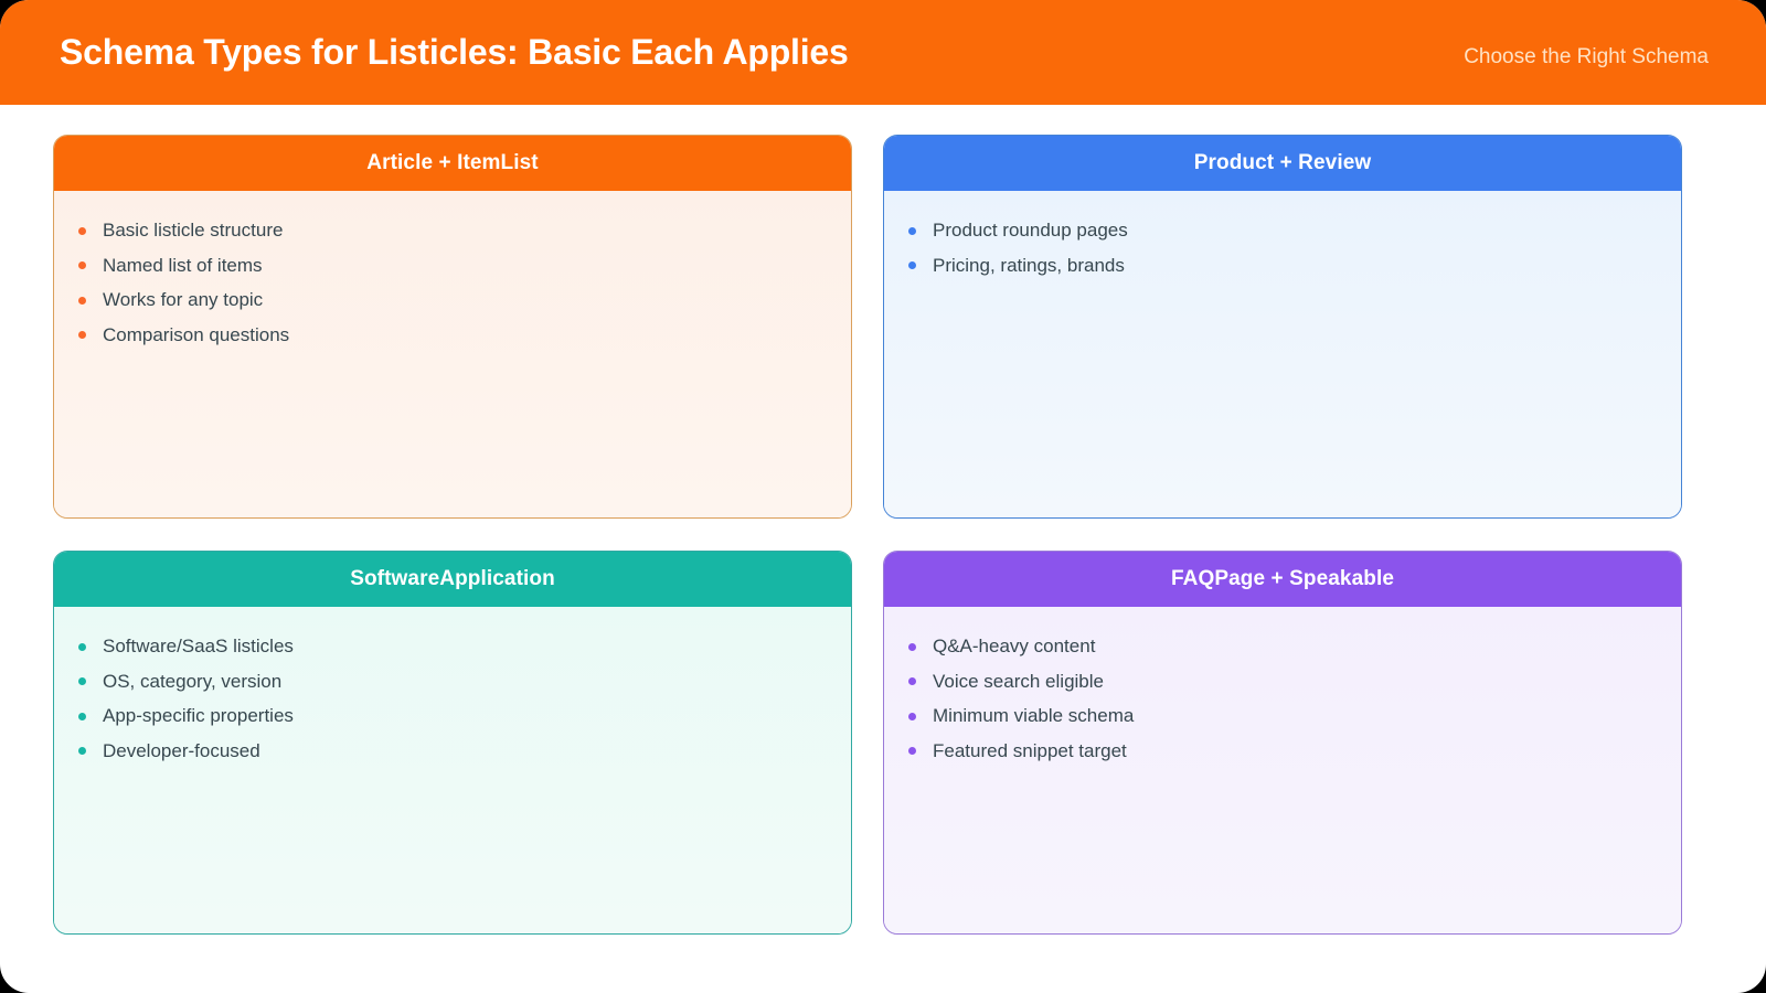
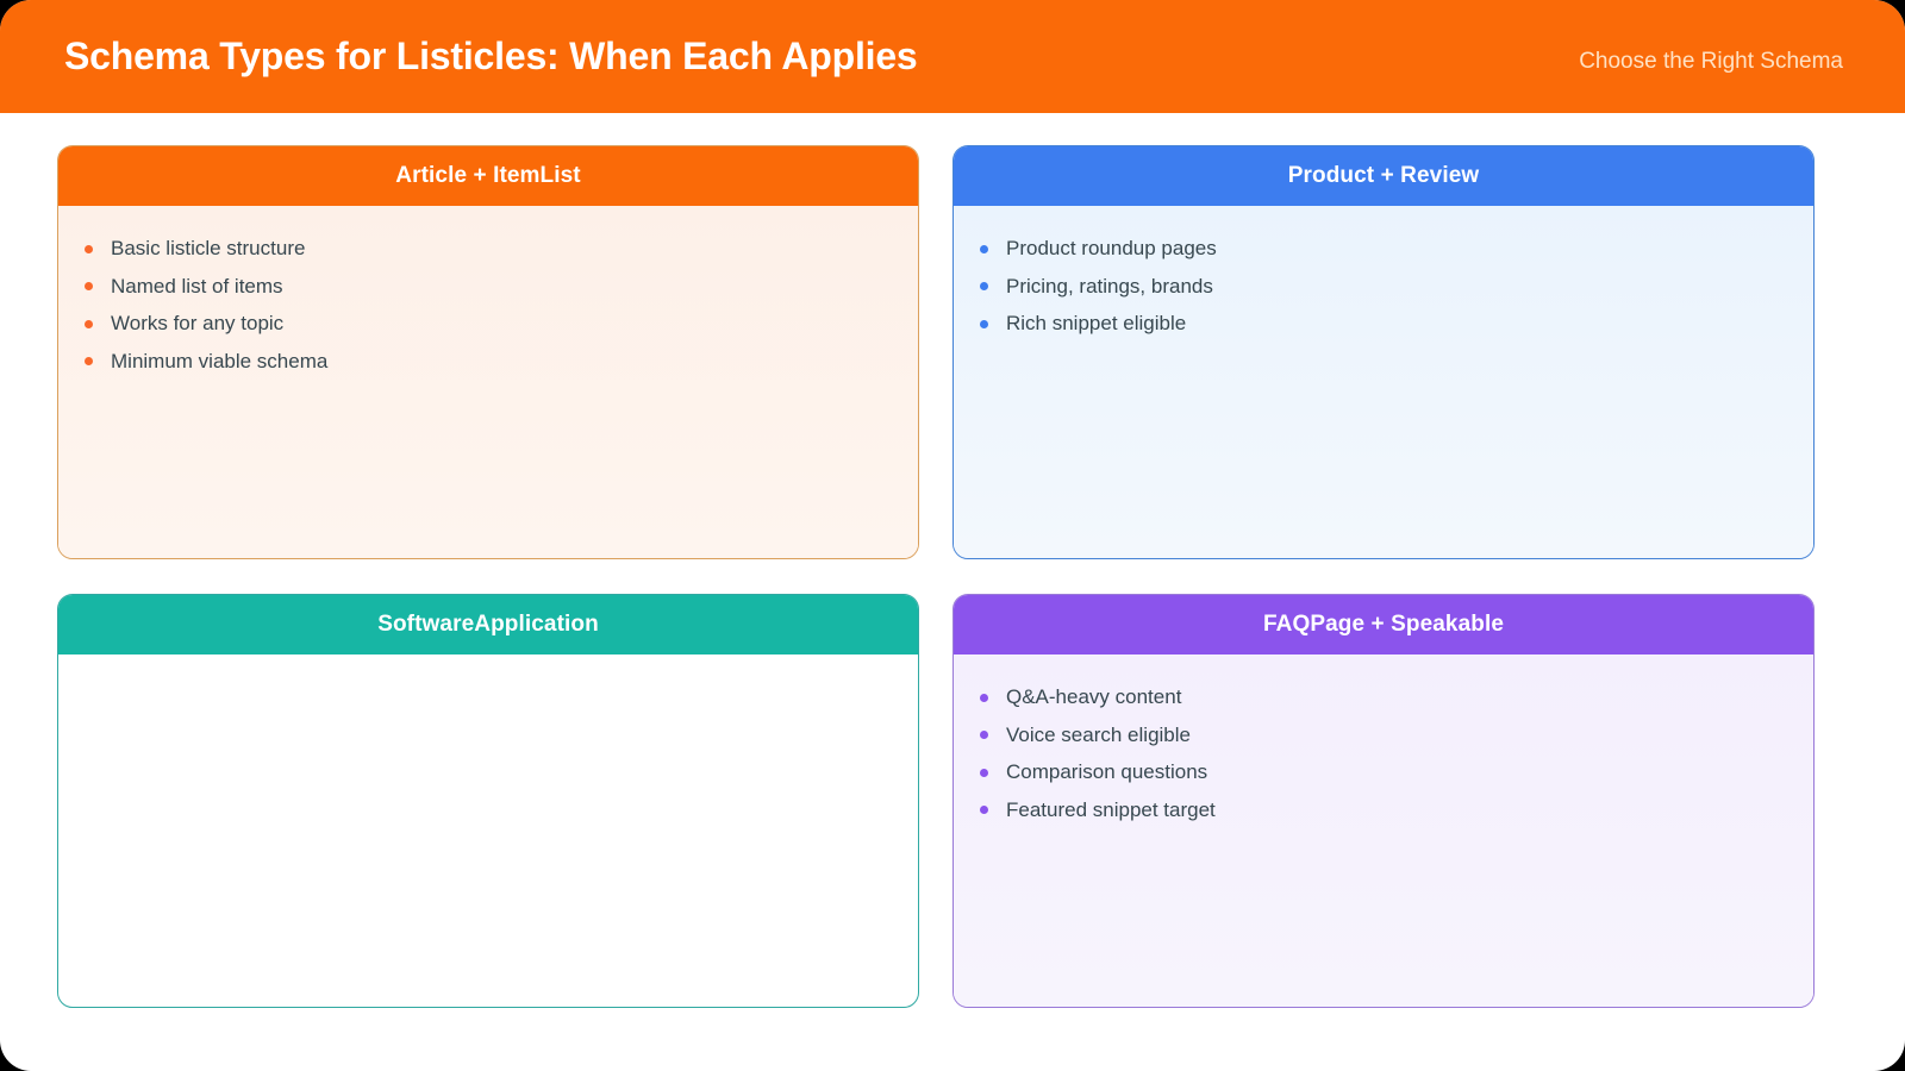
- Schema Types for Listicles: Basic Each Applies
+ Schema Types for Listicles: When Each Applies
  Choose the Right Schema
  Article + ItemList
  Basic listicle structure
  Named list of items
  Works for any topic
- Comparison questions
+ Minimum viable schema
  Product + Review
  Product roundup pages
  Pricing, ratings, brands
+ Rich snippet eligible
  SoftwareApplication
- Software/SaaS listicles
- OS, category, version
- App-specific properties
- Developer-focused
  FAQPage + Speakable
  Q&A-heavy content
  Voice search eligible
- Minimum viable schema
+ Comparison questions
  Featured snippet target
